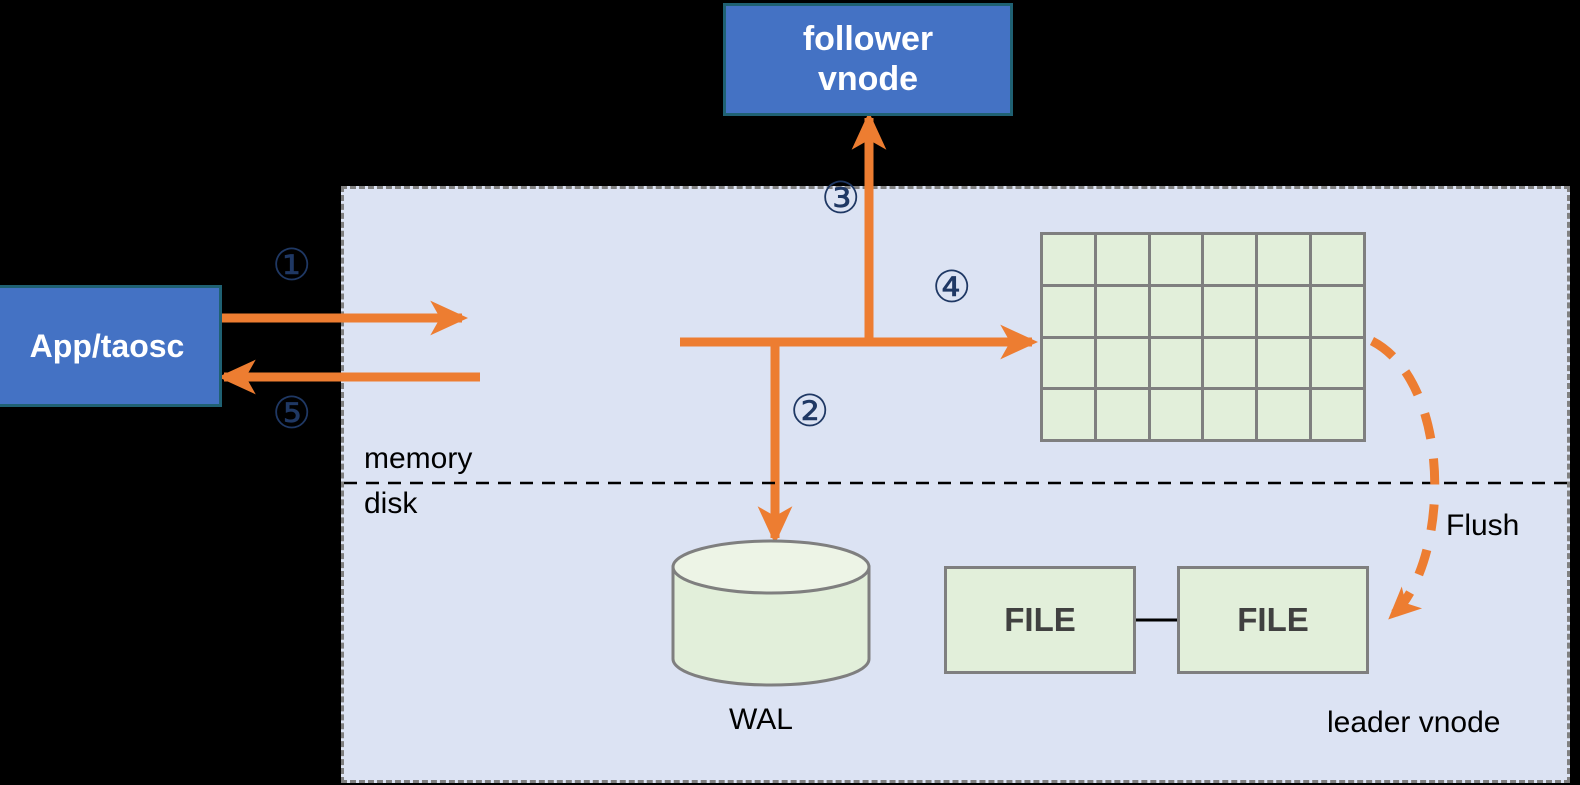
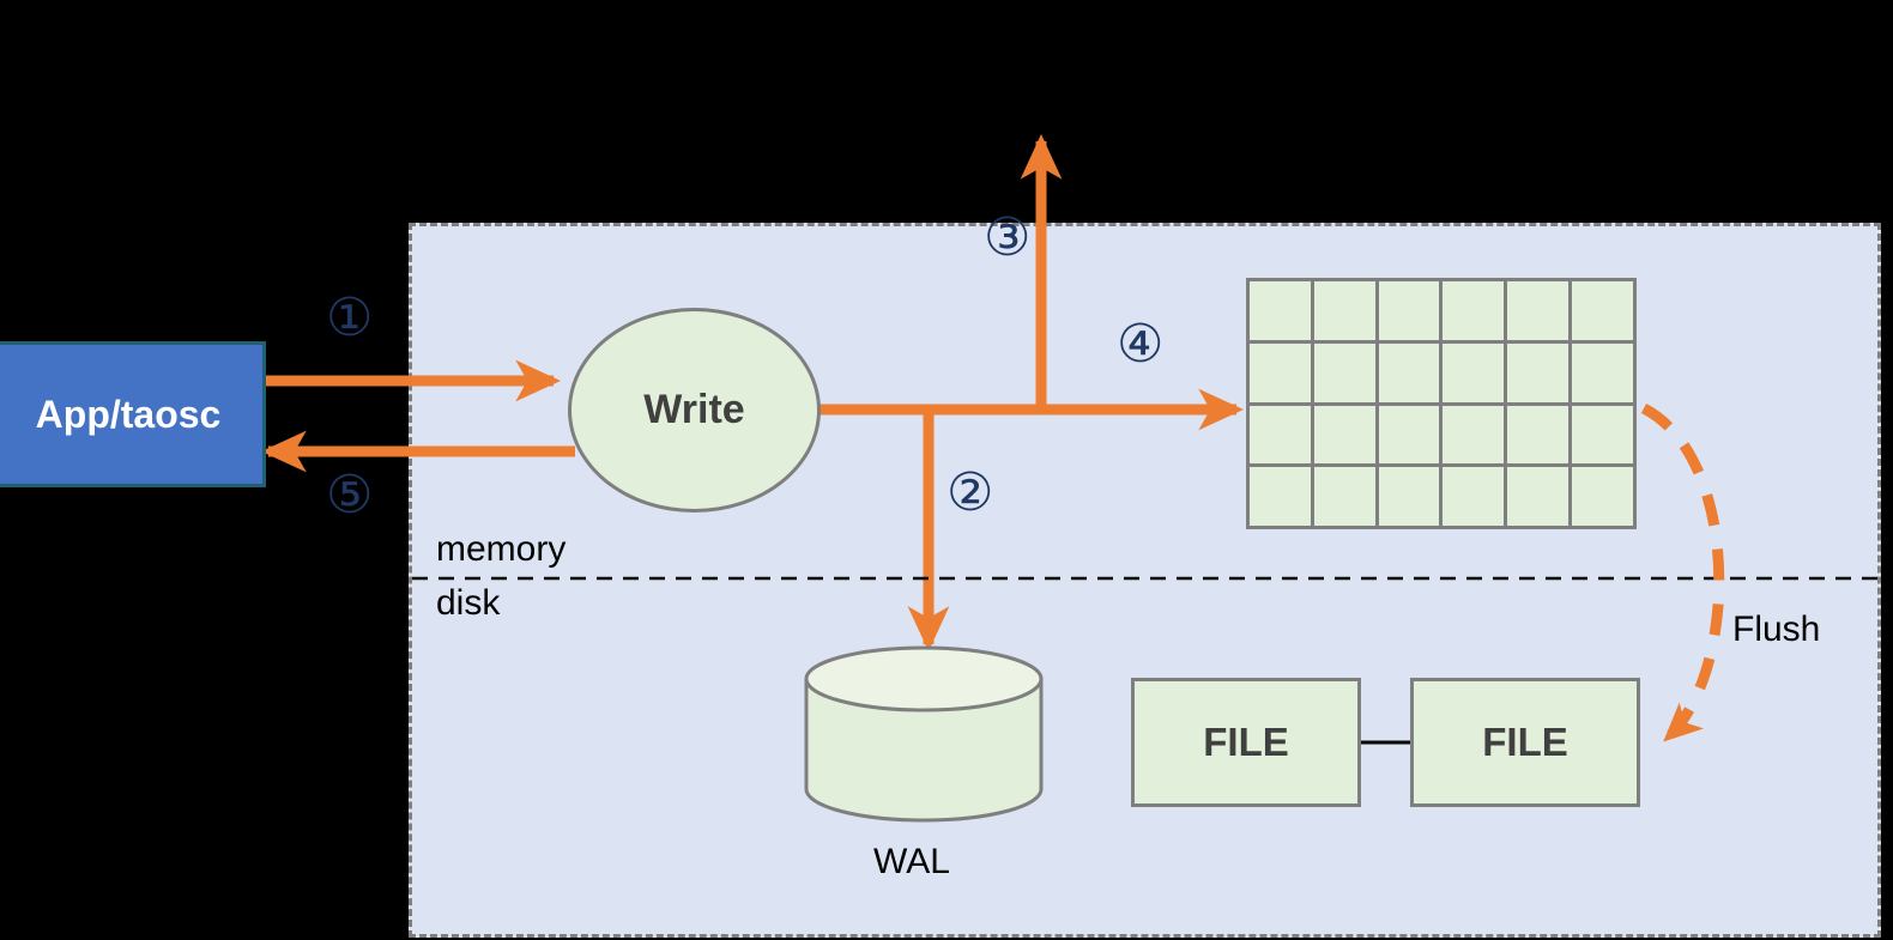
- follower
- vnode
  App/taosc
+ Write
  FILE
  FILE
  WAL
  memory
  disk
  Flush
- leader vnode
  ①
  ②
  ③
  ④
  ⑤
